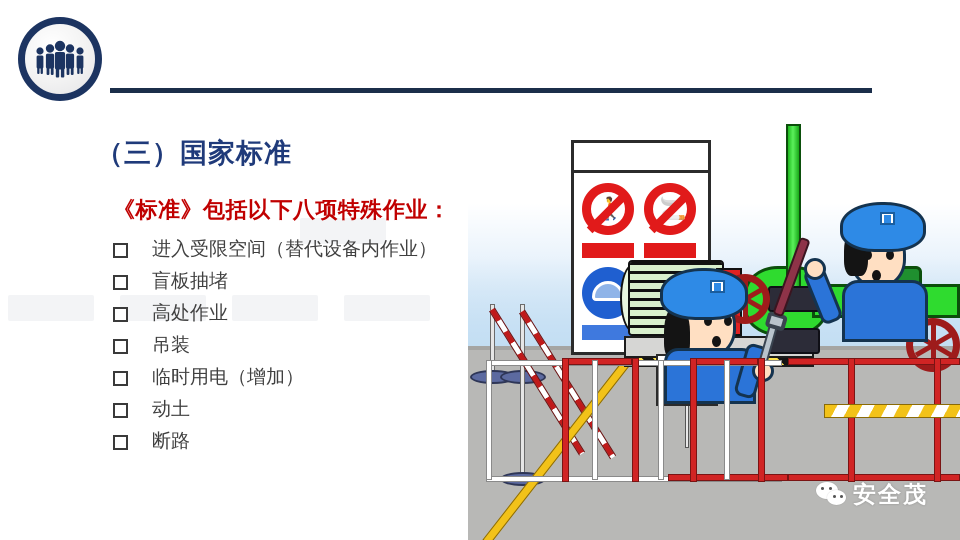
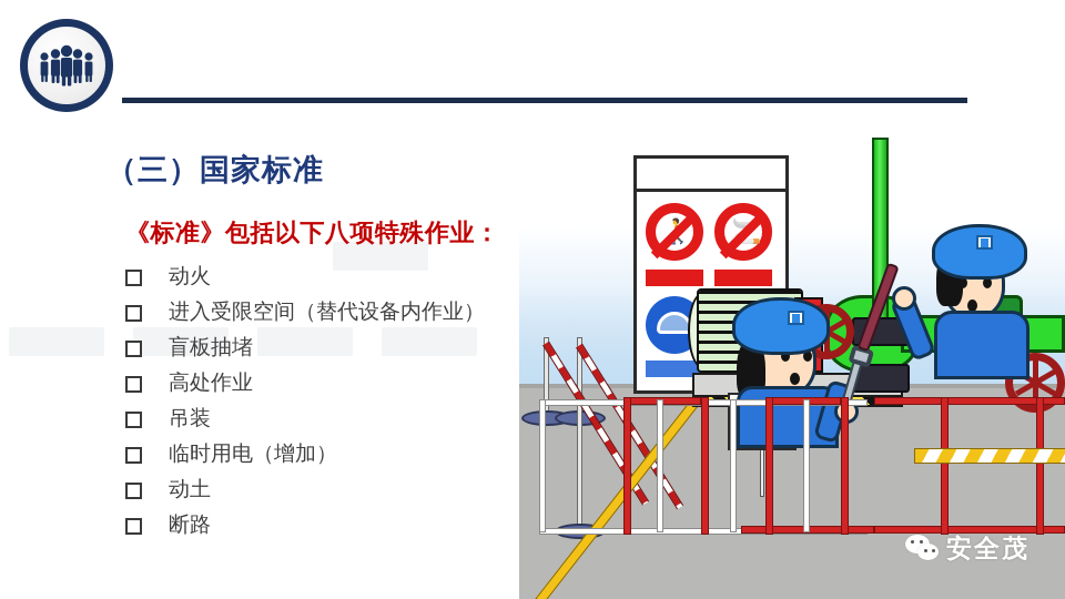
  （三）国家标准
  《标准》包括以下八项特殊作业：
+ 动火
  进入受限空间（替代设备内作业）
  盲板抽堵
  高处作业
  吊装
  临时用电（增加）
  动土
  断路
  安全茂
